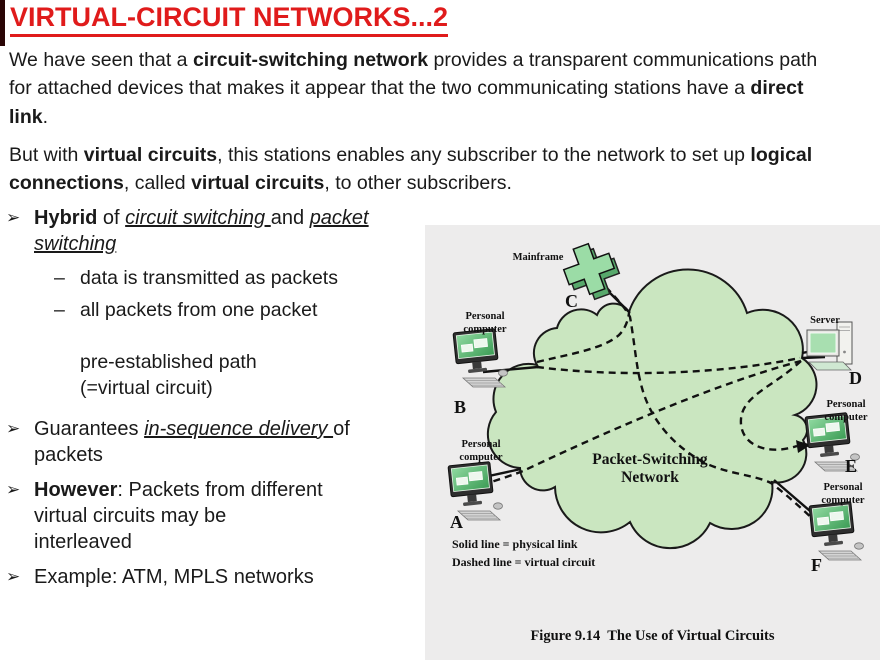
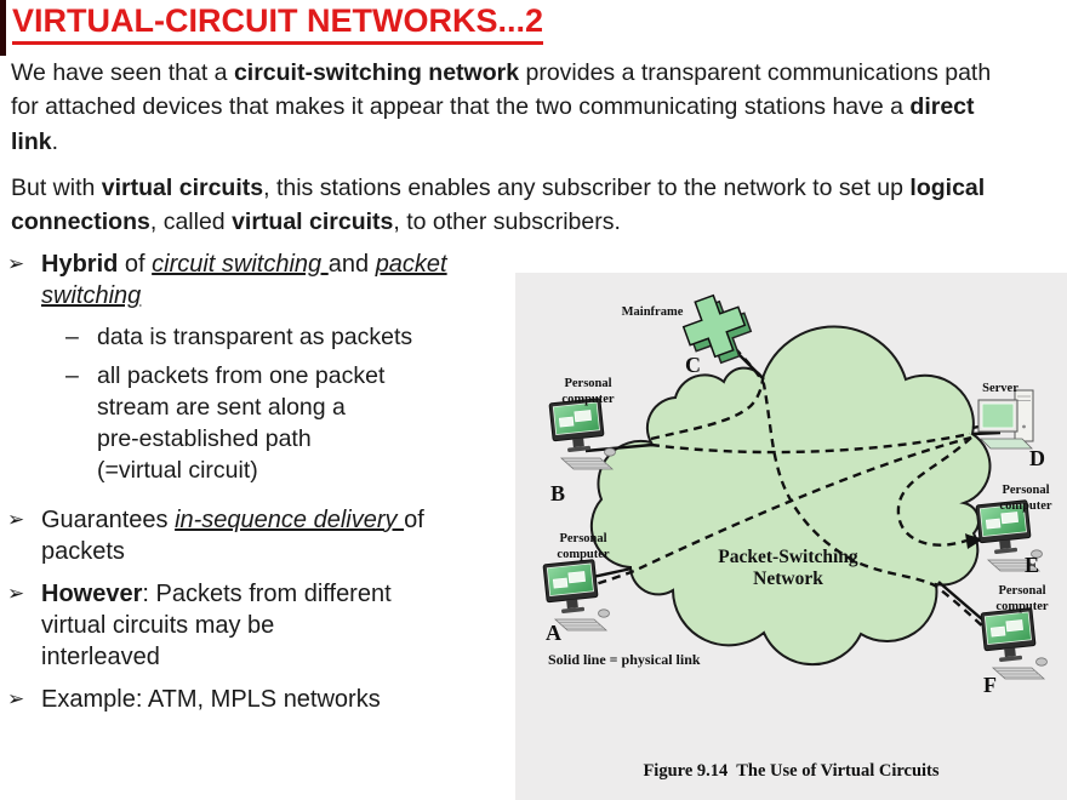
  VIRTUAL-CIRCUIT NETWORKS...2
  We have seen that a circuit-switching network provides a transparent communications path
  for attached devices that makes it appear that the two communicating stations have a direct
  link.
  But with virtual circuits, this stations enables any subscriber to the network to set up logical
  connections, called virtual circuits, to other subscribers.
  ➢
  Hybrid of circuit switching and packet
  switching
  –
- data is transmitted as packets
+ data is transparent as packets
  –
  all packets from one packet
+ stream are sent along a
  pre-established path
  (=virtual circuit)
  ➢
  Guarantees in-sequence delivery of
  packets
  ➢
  However: Packets from different
  virtual circuits may be
  interleaved
  ➢
  Example: ATM, MPLS networks
  Mainframe
  C
  Personal computer
  B
  Personal computer
  A
  Server
  D
  Personal computer
  E
  Personal computer
  F
  Packet-Switching
  Network
  Solid line = physical link
- Dashed line = virtual circuit
  Figure 9.14 The Use of Virtual Circuits
